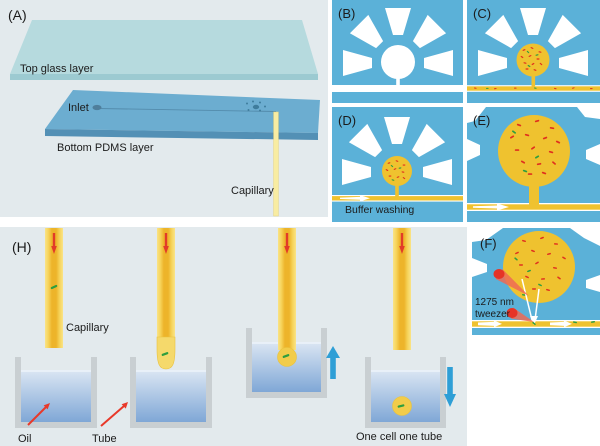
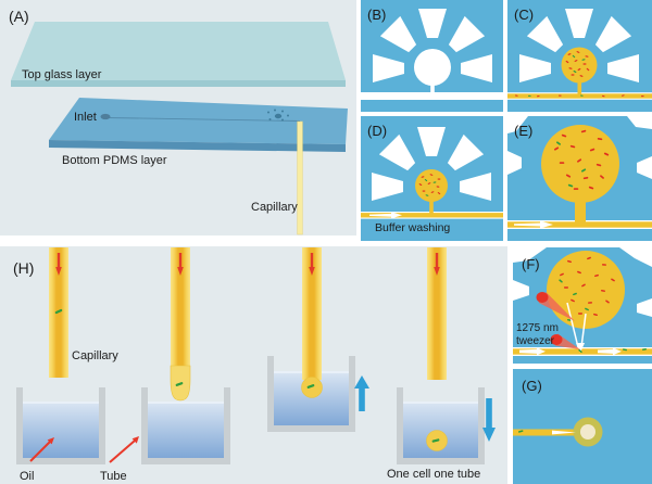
  (A)
  Top glass layer
  Inlet
  Bottom PDMS layer
  Capillary
  (B)
  (C)
  Buffer washing
  (D)
  (E)
  1275 nm
  tweezer
  (F)
+ (G)
  (H)
  Capillary
  Oil
  Tube
  One cell one tube
